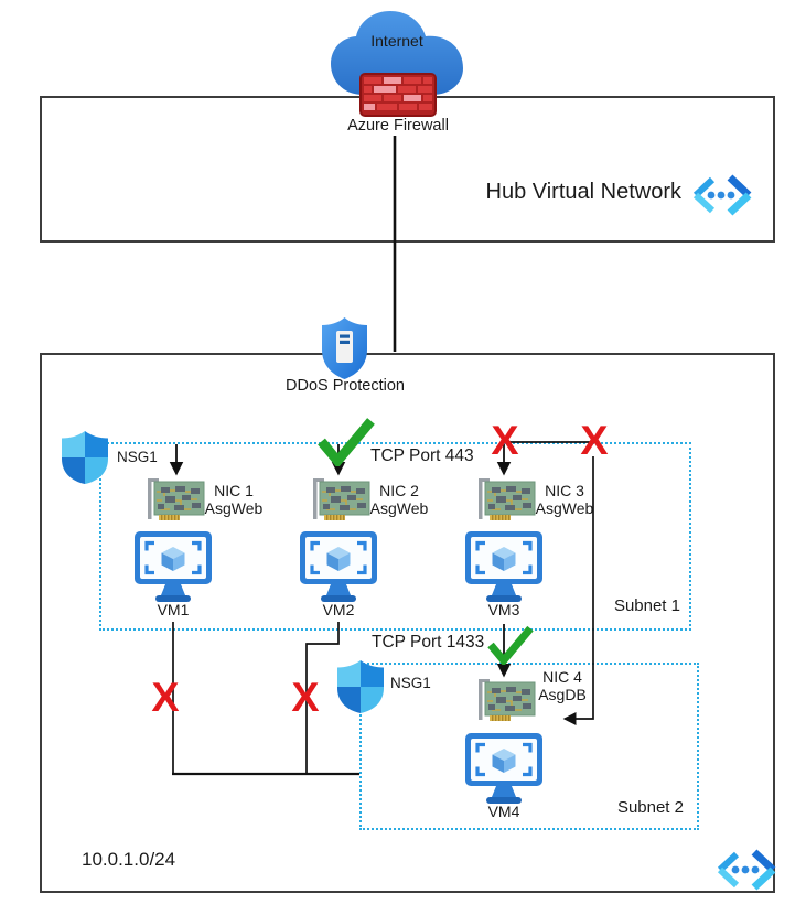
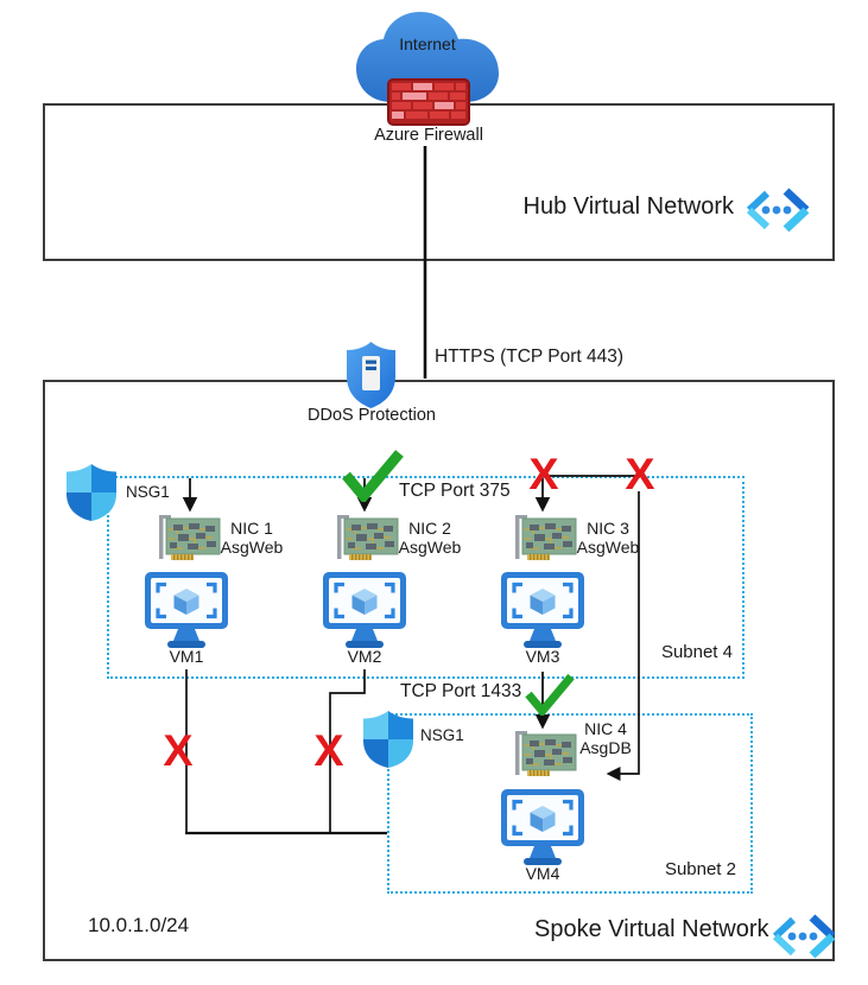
  Internet
  Azure Firewall
  Hub Virtual Network
+ HTTPS (TCP Port 443)
  DDoS Protection
  NSG1
- TCP Port 443
+ TCP Port 375
  X
  X
  NIC 1
  AsgWeb
  NIC 2
  AsgWeb
  NIC 3
  AsgWeb
  VM1
  VM2
  VM3
- Subnet 1
+ Subnet 4
  TCP Port 1433
  NSG1
  NIC 4
  AsgDB
  VM4
  Subnet 2
  X
  X
  10.0.1.0/24
+ Spoke Virtual Network
